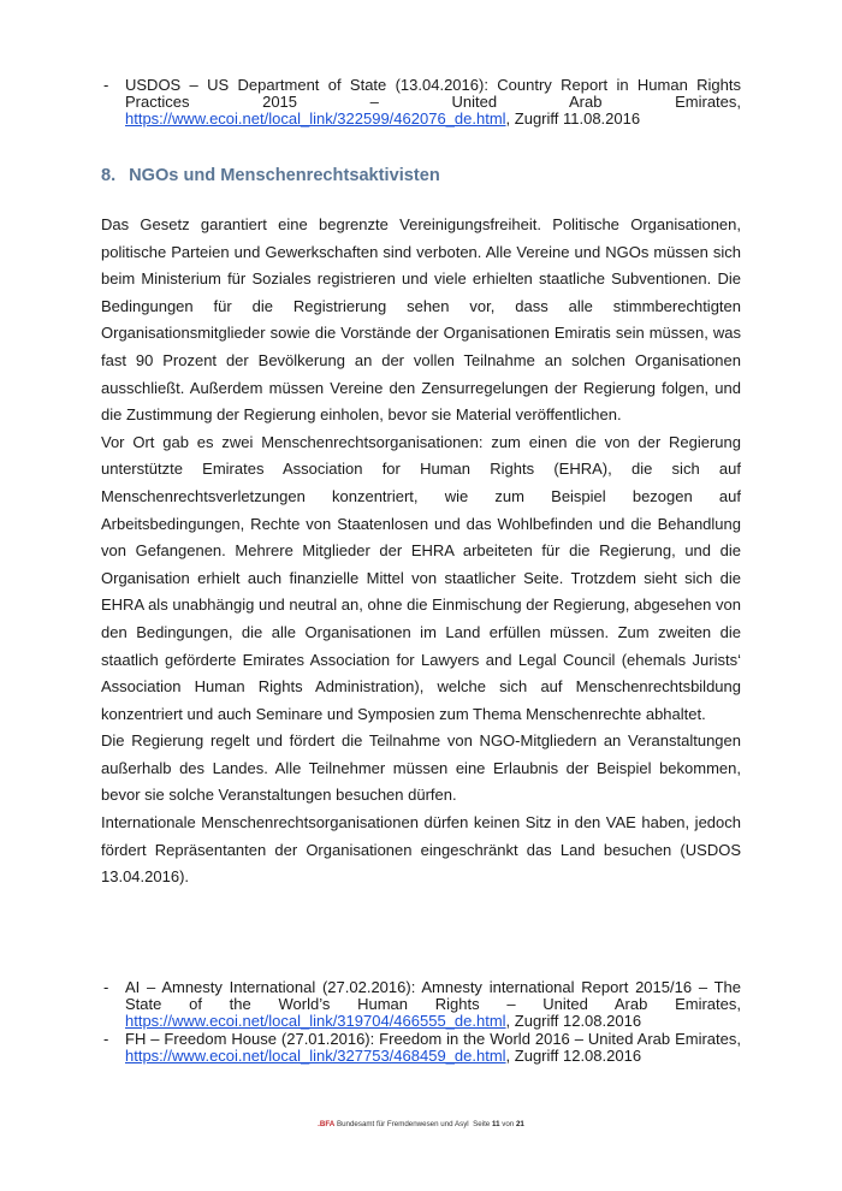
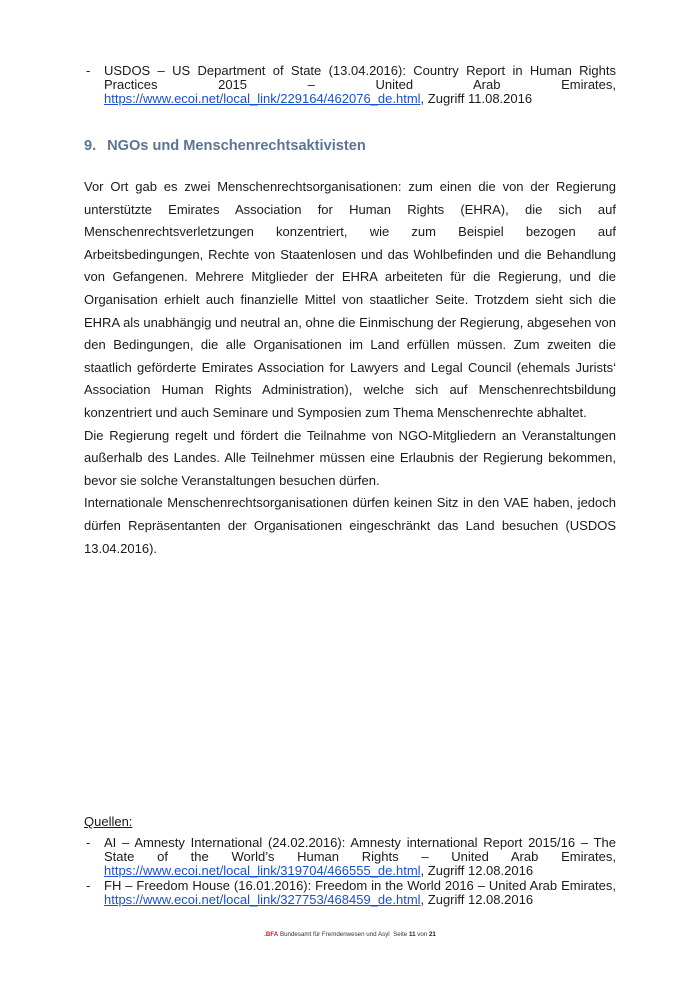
  -
- USDOS – US Department of State (13.04.2016): Country Report in Human Rights Practices 2015 – United Arab Emirates, https://www.ecoi.net/local_link/322599/462076_de.html, Zugriff 11.08.2016
+ USDOS – US Department of State (13.04.2016): Country Report in Human Rights Practices 2015 – United Arab Emirates, https://www.ecoi.net/local_link/229164/462076_de.html, Zugriff 11.08.2016
- 8. NGOs und Menschenrechtsaktivisten
+ 9. NGOs und Menschenrechtsaktivisten
- Das Gesetz garantiert eine begrenzte Vereinigungsfreiheit. Politische Organisationen, politische Parteien und Gewerkschaften sind verboten. Alle Vereine und NGOs müssen sich beim Ministerium für Soziales registrieren und viele erhielten staatliche Subventionen. Die Bedingungen für die Registrierung sehen vor, dass alle stimmberechtigten Organisationsmitglieder sowie die Vorstände der Organisationen Emiratis sein müssen, was fast 90 Prozent der Bevölkerung an der vollen Teilnahme an solchen Organisationen ausschließt. Außerdem müssen Vereine den Zensurregelungen der Regierung folgen, und die Zustimmung der Regierung einholen, bevor sie Material veröffentlichen.
  Vor Ort gab es zwei Menschenrechtsorganisationen: zum einen die von der Regierung unterstützte Emirates Association for Human Rights (EHRA), die sich auf Menschenrechtsverletzungen konzentriert, wie zum Beispiel bezogen auf Arbeitsbedingungen, Rechte von Staatenlosen und das Wohlbefinden und die Behandlung von Gefangenen. Mehrere Mitglieder der EHRA arbeiteten für die Regierung, und die Organisation erhielt auch finanzielle Mittel von staatlicher Seite. Trotzdem sieht sich die EHRA als unabhängig und neutral an, ohne die Einmischung der Regierung, abgesehen von den Bedingungen, die alle Organisationen im Land erfüllen müssen. Zum zweiten die staatlich geförderte Emirates Association for Lawyers and Legal Council (ehemals Jurists‘ Association Human Rights Administration), welche sich auf Menschenrechtsbildung konzentriert und auch Seminare und Symposien zum Thema Menschenrechte abhaltet.
- Die Regierung regelt und fördert die Teilnahme von NGO-Mitgliedern an Veranstaltungen außerhalb des Landes. Alle Teilnehmer müssen eine Erlaubnis der Beispiel bekommen, bevor sie solche Veranstaltungen besuchen dürfen.
+ Die Regierung regelt und fördert die Teilnahme von NGO-Mitgliedern an Veranstaltungen außerhalb des Landes. Alle Teilnehmer müssen eine Erlaubnis der Regierung bekommen, bevor sie solche Veranstaltungen besuchen dürfen.
- Internationale Menschenrechtsorganisationen dürfen keinen Sitz in den VAE haben, jedoch fördert Repräsentanten der Organisationen eingeschränkt das Land besuchen (USDOS 13.04.2016).
+ Internationale Menschenrechtsorganisationen dürfen keinen Sitz in den VAE haben, jedoch dürfen Repräsentanten der Organisationen eingeschränkt das Land besuchen (USDOS 13.04.2016).
+ Quellen:
  -
- AI – Amnesty International (27.02.2016): Amnesty international Report 2015/16 – The State of the World’s Human Rights – United Arab Emirates, https://www.ecoi.net/local_link/319704/466555_de.html, Zugriff 12.08.2016
+ AI – Amnesty International (24.02.2016): Amnesty international Report 2015/16 – The State of the World’s Human Rights – United Arab Emirates, https://www.ecoi.net/local_link/319704/466555_de.html, Zugriff 12.08.2016
  -
- FH – Freedom House (27.01.2016): Freedom in the World 2016 – United Arab Emirates, https://www.ecoi.net/local_link/327753/468459_de.html, Zugriff 12.08.2016
+ FH – Freedom House (16.01.2016): Freedom in the World 2016 – United Arab Emirates, https://www.ecoi.net/local_link/327753/468459_de.html, Zugriff 12.08.2016
